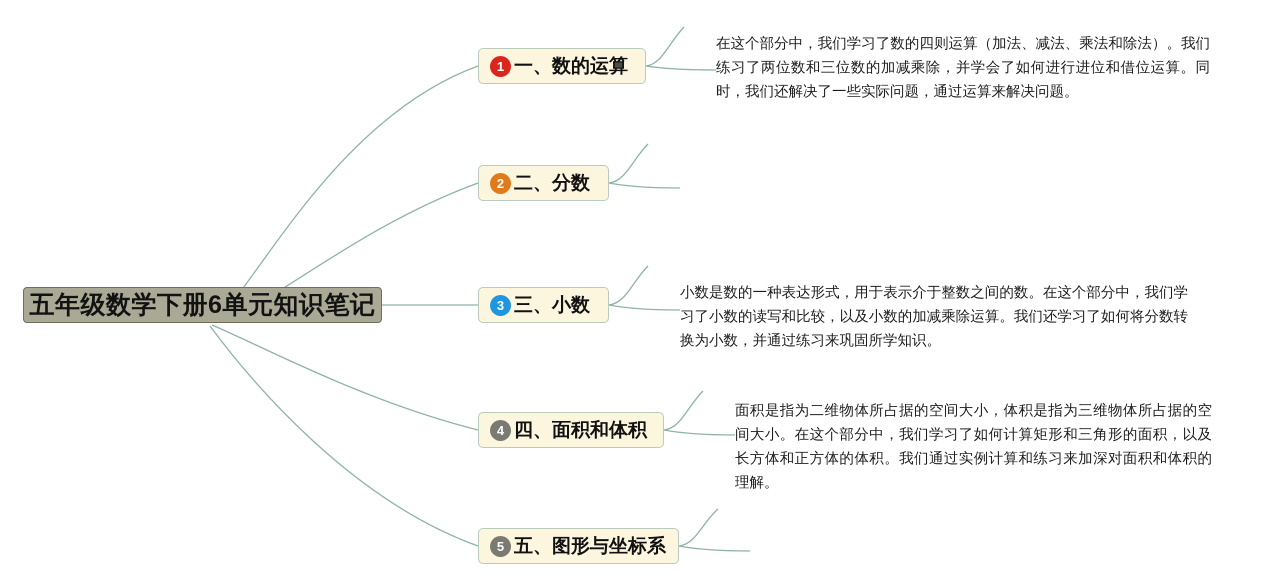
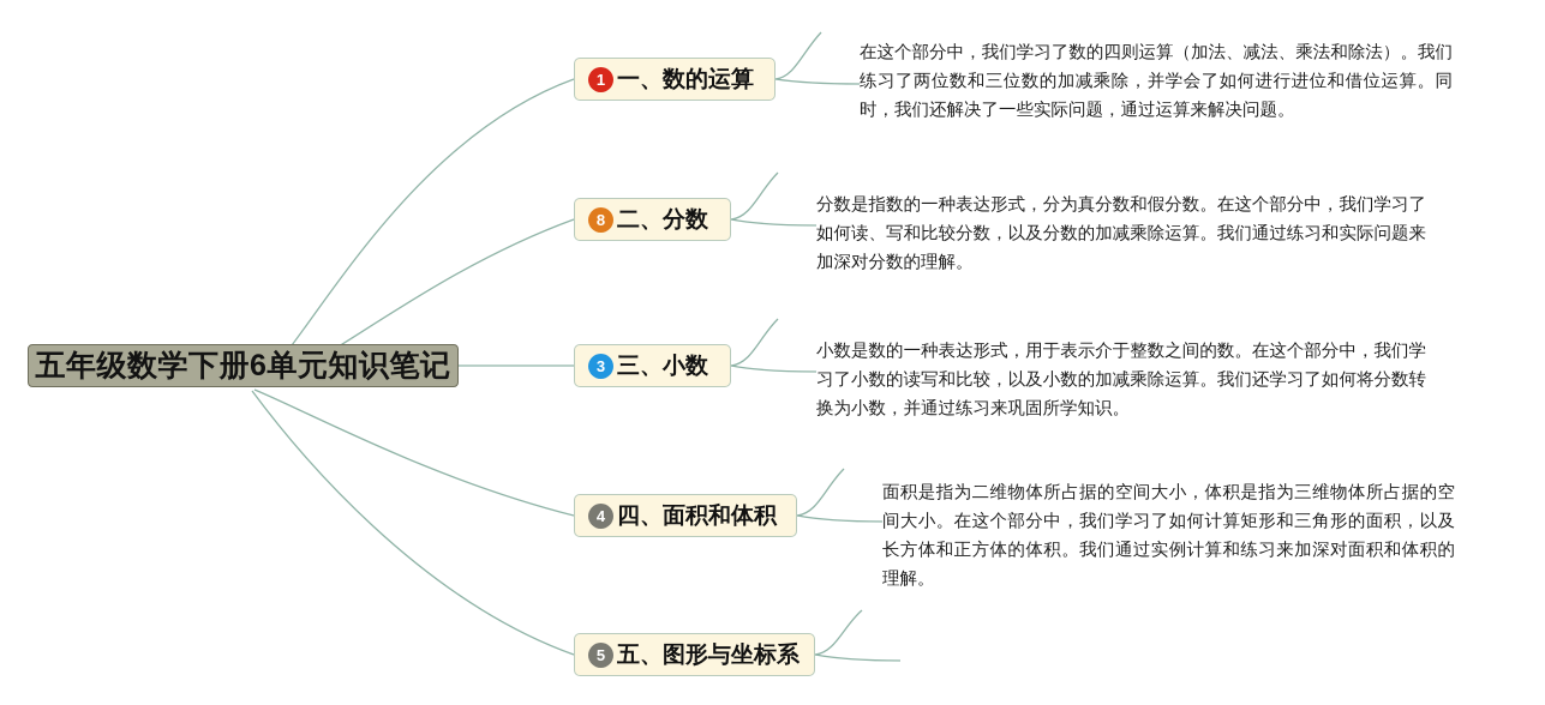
  五年级数学下册6单元知识笔记
  1
  一、数的运算
  在这个部分中，我们学习了数的四则运算（加法、减法、乘法和除法）。我们练习了两位数和三位数的加减乘除，并学会了如何进行进位和借位运算。同时，我们还解决了一些实际问题，通过运算来解决问题。
- 2
+ 8
  二、分数
+ 分数是指数的一种表达形式，分为真分数和假分数。在这个部分中，我们学习了如何读、写和比较分数，以及分数的加减乘除运算。我们通过练习和实际问题来加深对分数的理解。
  3
  三、小数
  小数是数的一种表达形式，用于表示介于整数之间的数。在这个部分中，我们学习了小数的读写和比较，以及小数的加减乘除运算。我们还学习了如何将分数转换为小数，并通过练习来巩固所学知识。
  4
  四、面积和体积
  面积是指为二维物体所占据的空间大小，体积是指为三维物体所占据的空间大小。在这个部分中，我们学习了如何计算矩形和三角形的面积，以及长方体和正方体的体积。我们通过实例计算和练习来加深对面积和体积的理解。
  5
  五、图形与坐标系
